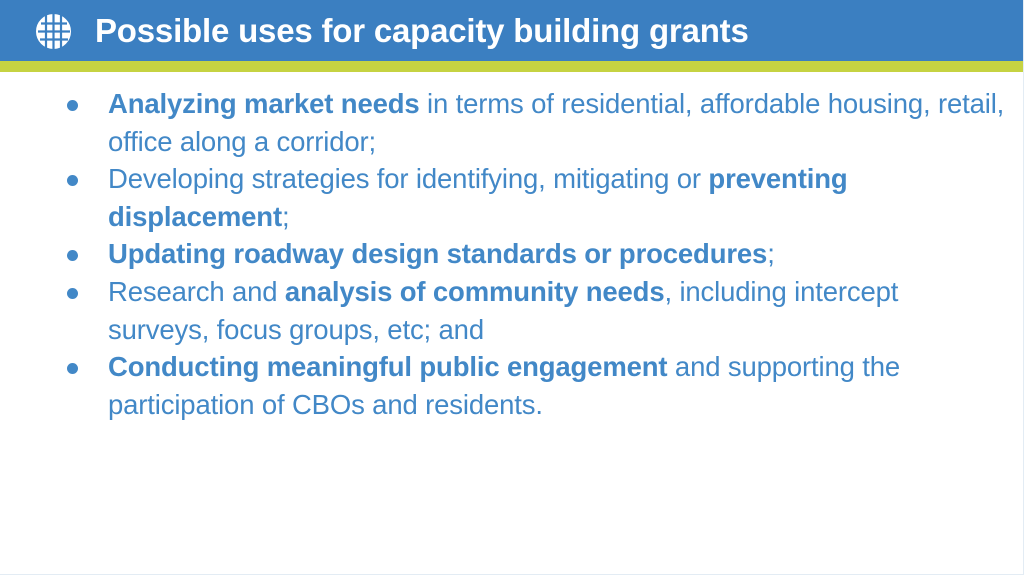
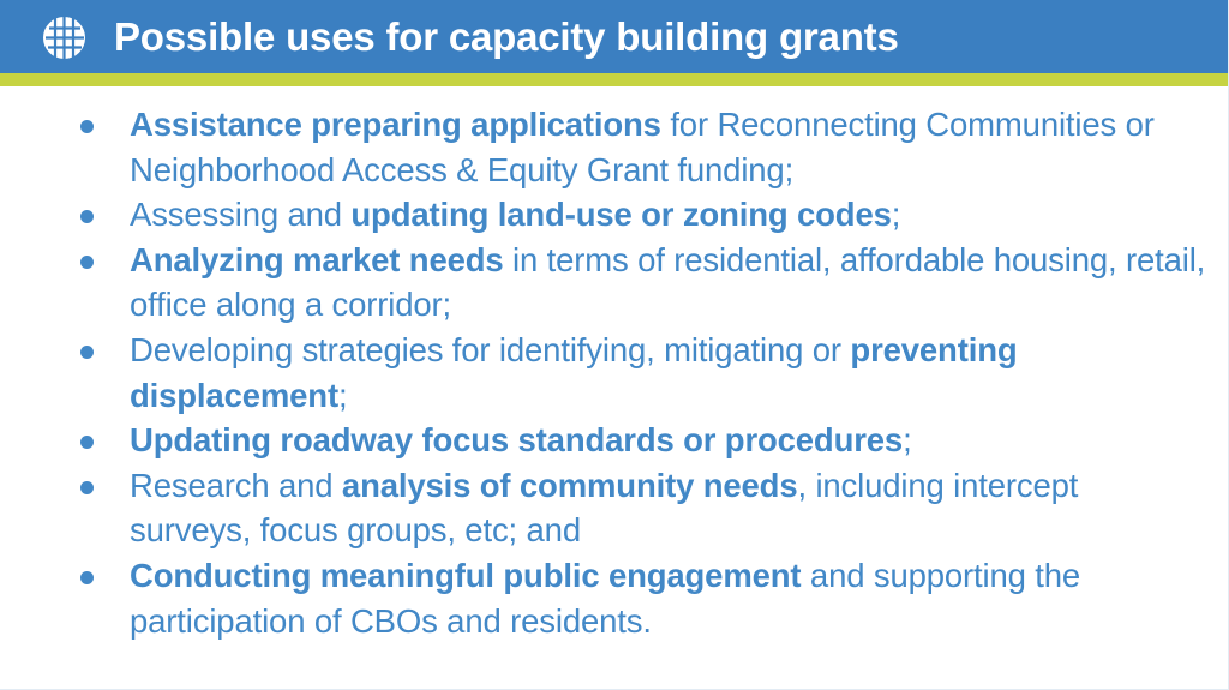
  Possible uses for capacity building grants
+ Assistance preparing applications for Reconnecting Communities or Neighborhood Access & Equity Grant funding;
+ Assessing and updating land-use or zoning codes;
  Analyzing market needs in terms of residential, affordable housing, retail, office along a corridor;
  Developing strategies for identifying, mitigating or preventing displacement;
- Updating roadway design standards or procedures;
+ Updating roadway focus standards or procedures;
  Research and analysis of community needs, including intercept surveys, focus groups, etc; and
  Conducting meaningful public engagement and supporting the participation of CBOs and residents.
